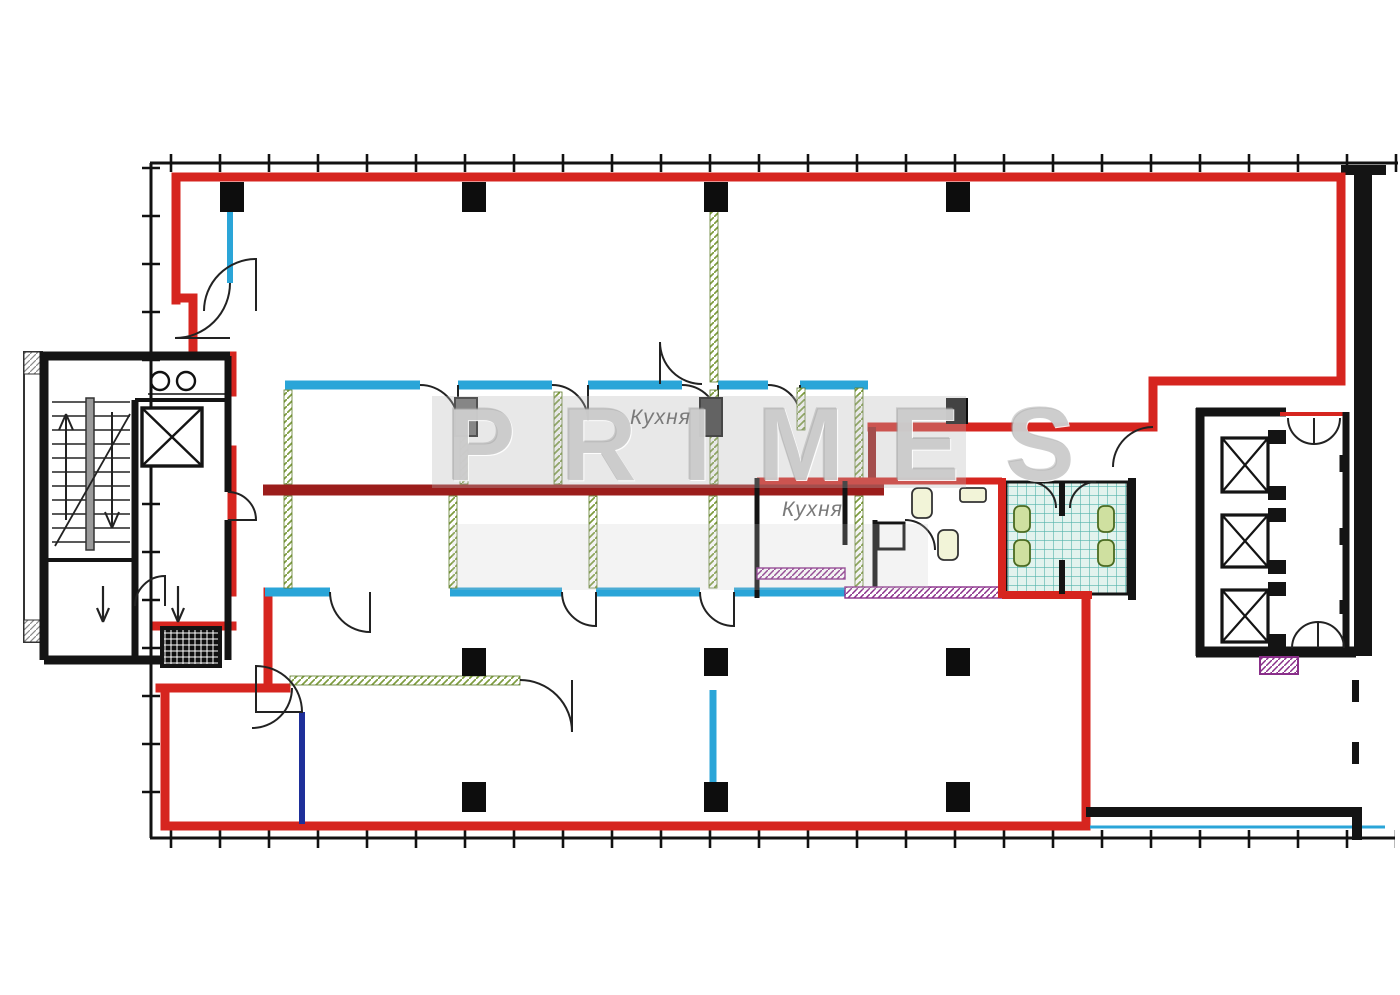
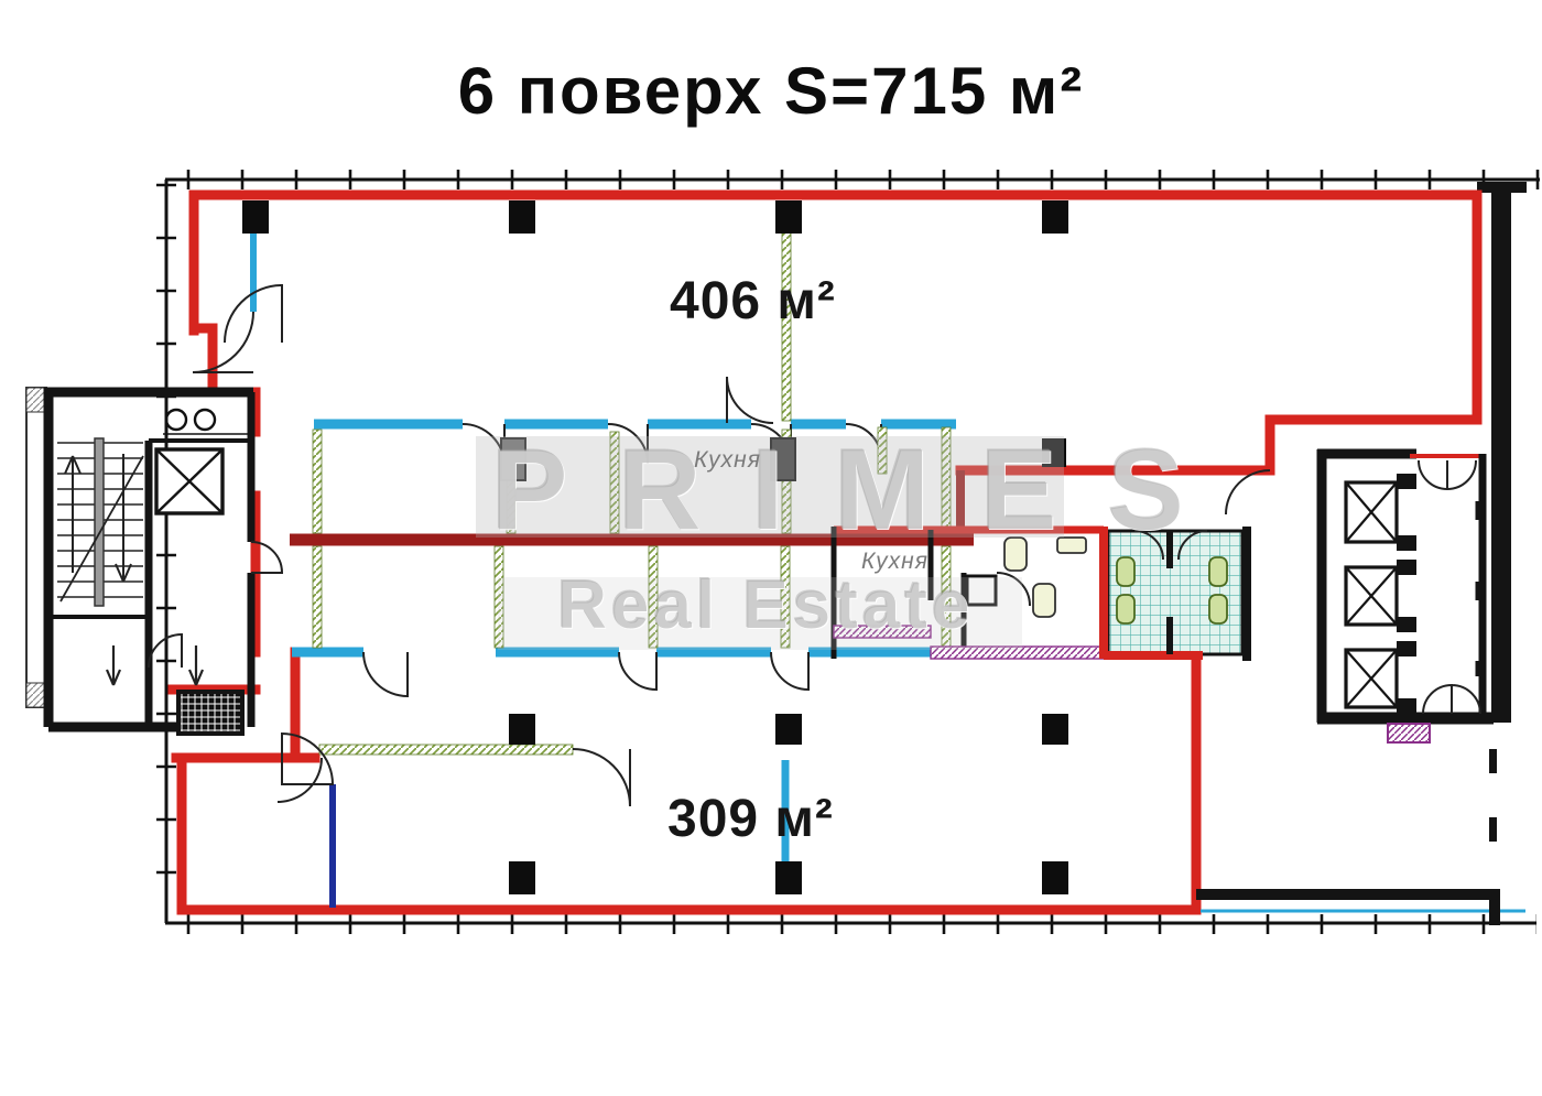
  PRIMES
+ Real Estate
+ 6 поверх S=715 м²
+ 406 м²
+ 309 м²
  Кухня
  Кухня
